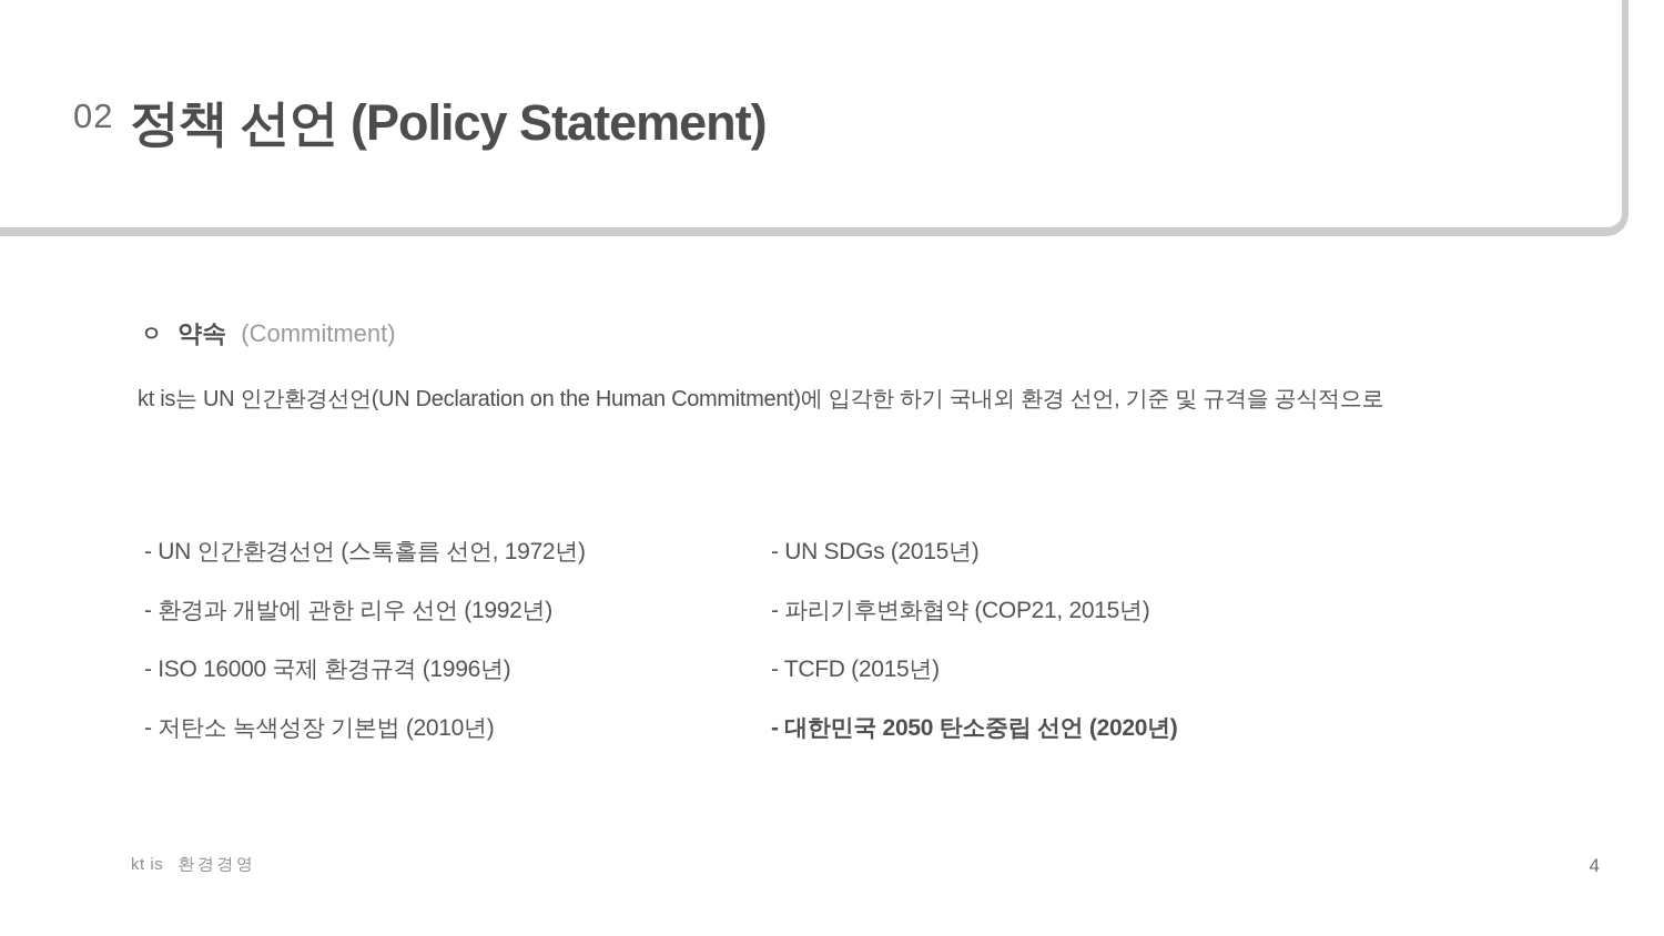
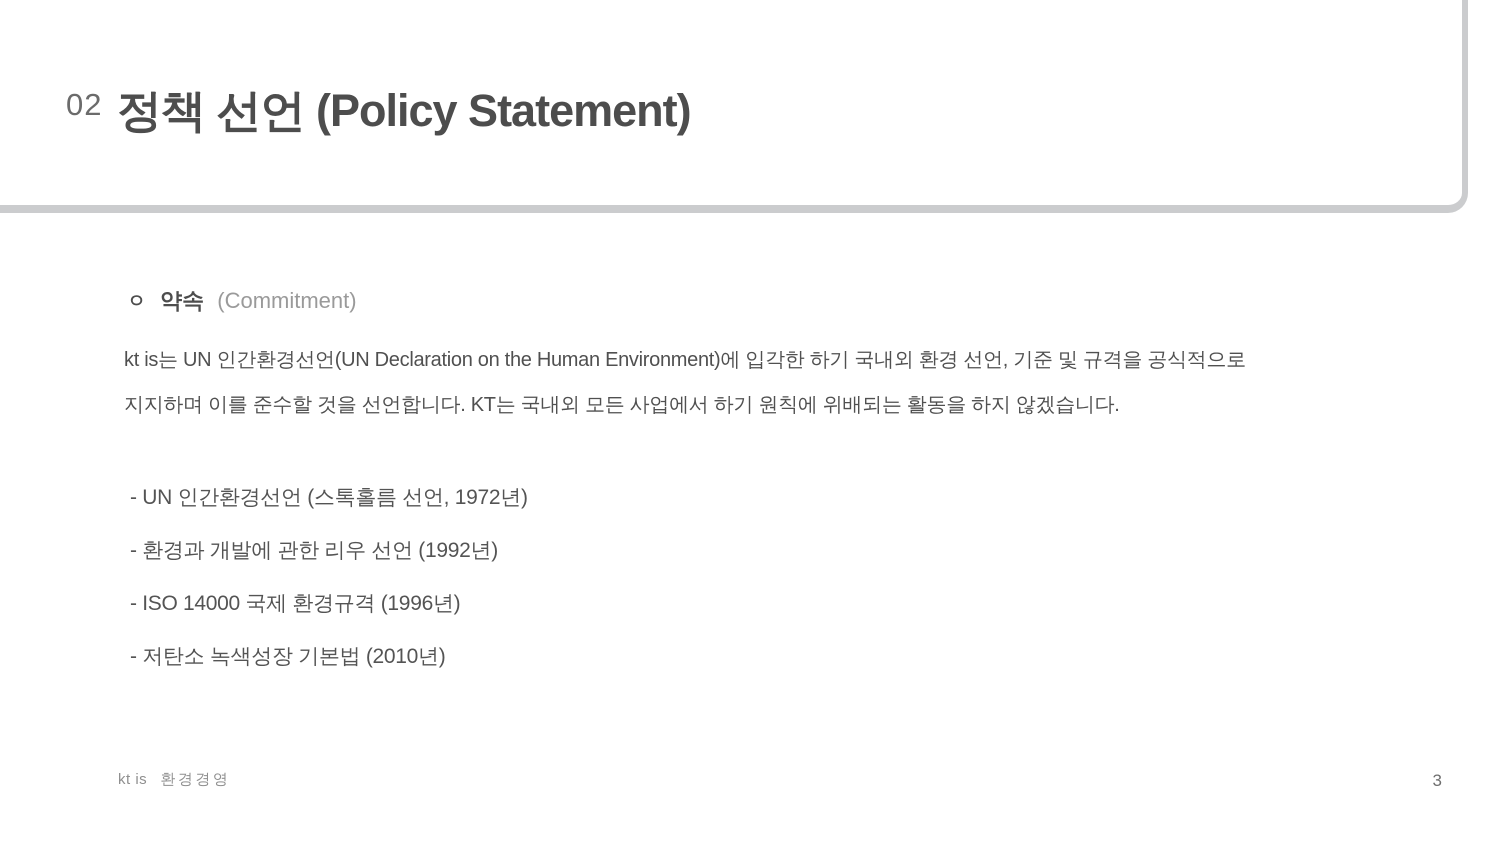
  02
  정책 선언 (Policy Statement)
  ㅇ 약속 (Commitment)
- kt is는 UN 인간환경선언(UN Declaration on the Human Commitment)에 입각한 하기 국내외 환경 선언, 기준 및 규격을 공식적으로
+ kt is는 UN 인간환경선언(UN Declaration on the Human Environment)에 입각한 하기 국내외 환경 선언, 기준 및 규격을 공식적으로
+ 지지하며 이를 준수할 것을 선언합니다. KT는 국내외 모든 사업에서 하기 원칙에 위배되는 활동을 하지 않겠습니다.
  - UN 인간환경선언 (스톡홀름 선언, 1972년)
  - 환경과 개발에 관한 리우 선언 (1992년)
- - ISO 16000 국제 환경규격 (1996년)
+ - ISO 14000 국제 환경규격 (1996년)
  - 저탄소 녹색성장 기본법 (2010년)
- - UN SDGs (2015년)
- - 파리기후변화협약 (COP21, 2015년)
- - TCFD (2015년)
- - 대한민국 2050 탄소중립 선언 (2020년)
  kt is 환경경영
- 4
+ 3
